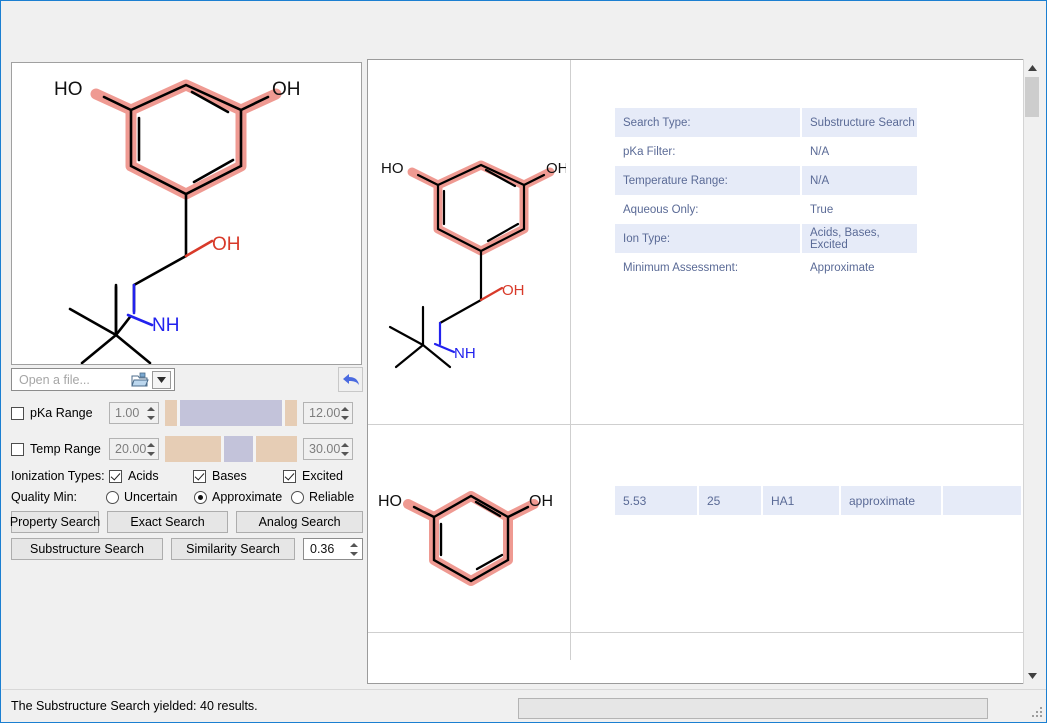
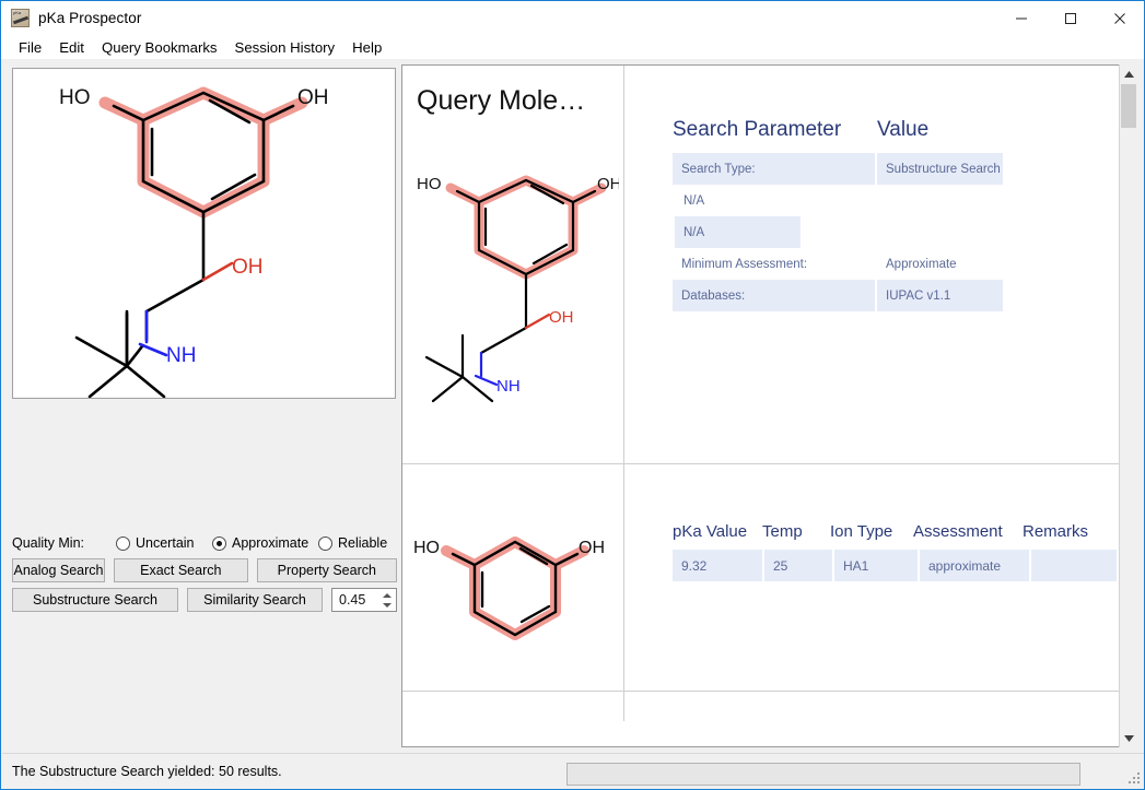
+ pKa Prospector
+ File
+ Edit
+ Query Bookmarks
+ Session History
+ Help
  HO
  OH
  OH
  NH
- Open a file...
- pKa Range
- 1.00
- 12.00
- Temp Range
- 20.00
- 30.00
- Ionization Types:
- Acids
- Bases
- Excited
  Quality Min:
  Uncertain
  Approximate
  Reliable
- Property Search
+ Analog Search
  Exact Search
- Analog Search
+ Property Search
  Substructure Search
  Similarity Search
- 0.36
+ 0.45
+ Query Mole…
  HO
  OH
  OH
  NH
  HO
  OH
+ Search Parameter
+ Value
  Search Type:
  Substructure Search
- pKa Filter:
  N/A
- Temperature Range:
  N/A
- Aqueous Only:
- True
- Ion Type:
- Acids, Bases, Excited
  Minimum Assessment:
  Approximate
+ Databases:
+ IUPAC v1.1
+ pKa Value
+ Temp
+ Ion Type
+ Assessment
+ Remarks
- 5.53
+ 9.32
  25
  HA1
  approximate
- The Substructure Search yielded: 40 results.
+ The Substructure Search yielded: 50 results.
